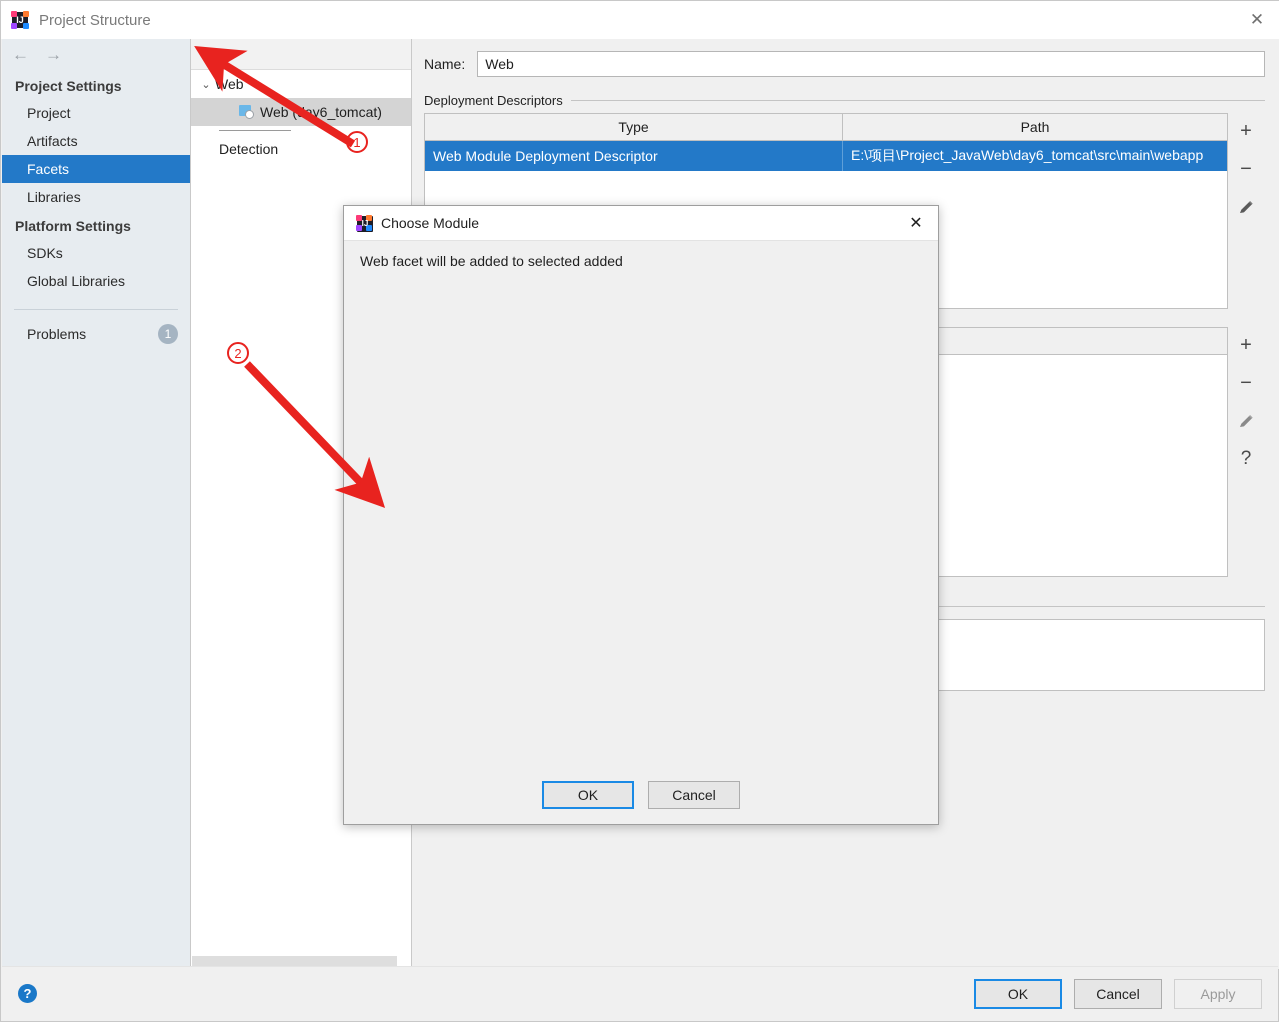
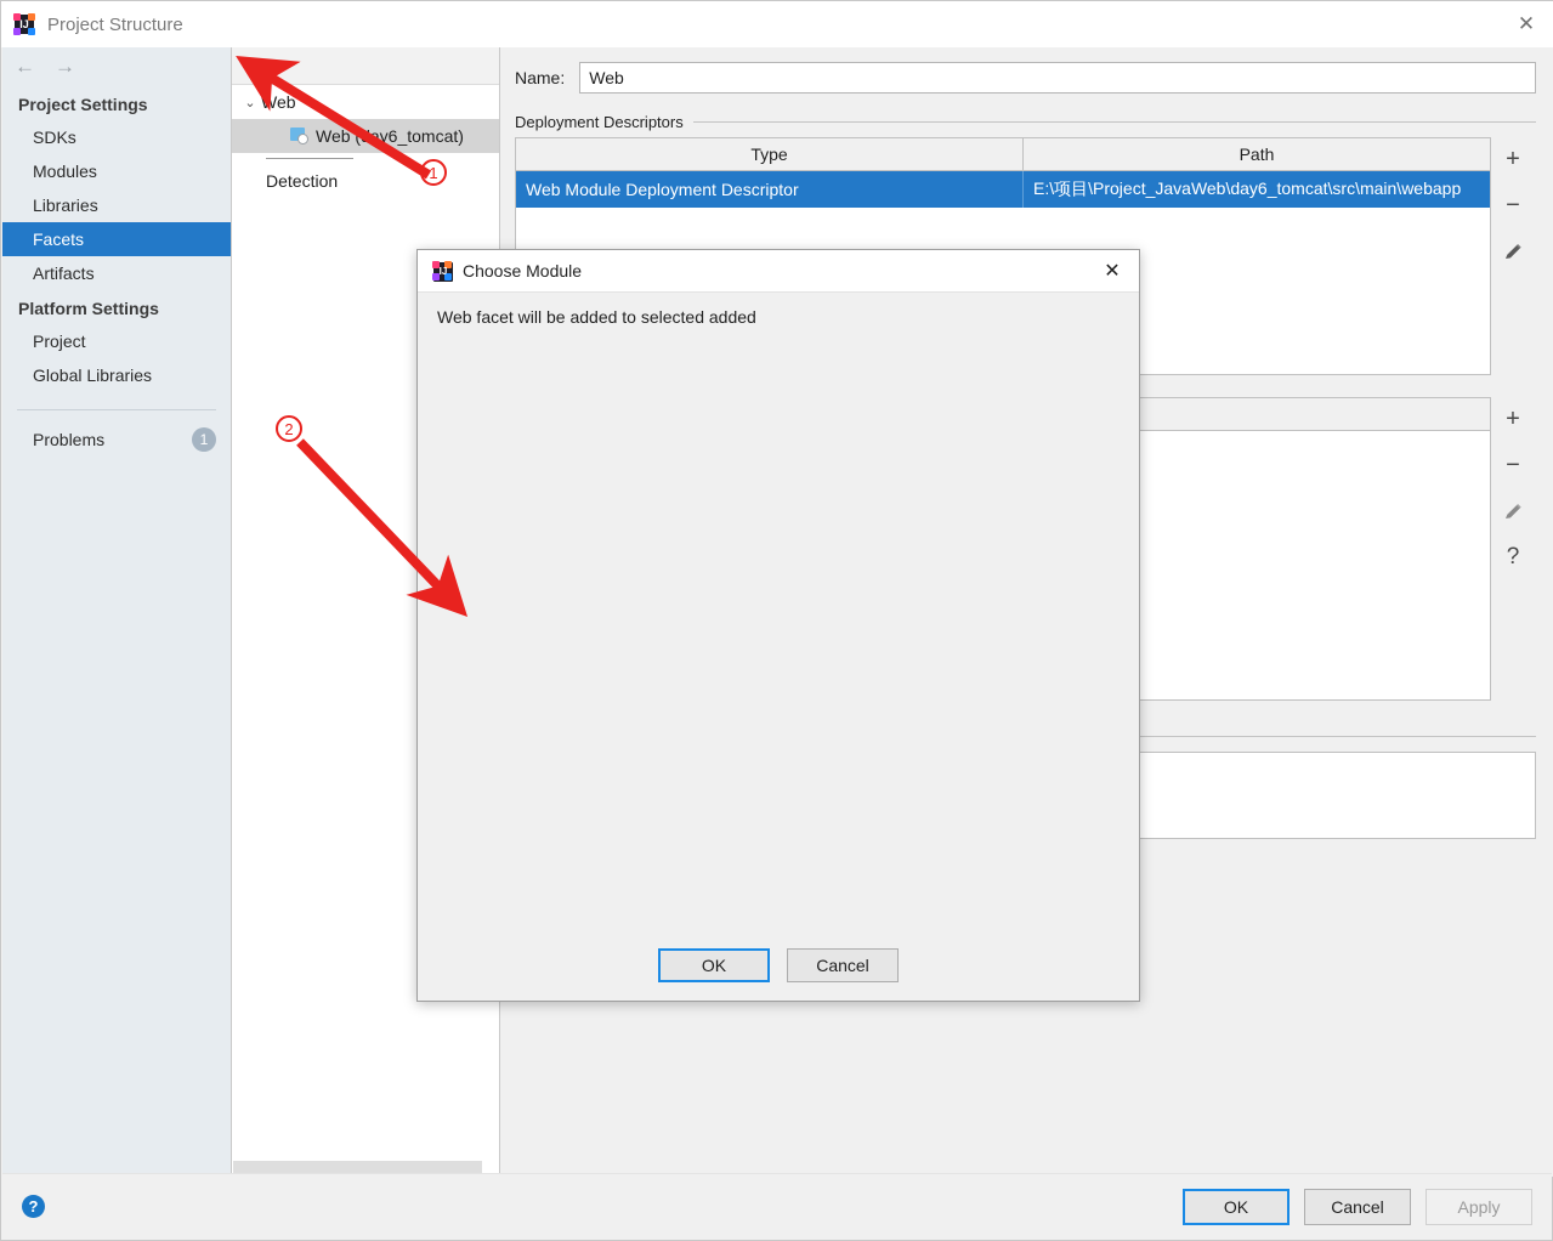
  IJ
  Project Structure
  ✕
  ←
  →
  Project Settings
- Project
+ SDKs
+ Modules
- Artifacts
+ Libraries
  Facets
- Libraries
+ Artifacts
  Platform Settings
- SDKs
+ Project
  Global Libraries
  Problems
  1
  +
  −
  ⌄
  Web
  Webay6_tomcat)
  Detection
  Name:
  Web
  Deployment Descriptors
  Type
  Path
  Web Module Deployment Descriptor
  E:\项目\Project_JavaWeb\day6_tomcat\src\main\webapp
  +
  −
  +
  −
  ?
  ?
  OK
  Cancel
  Apply
  IJ
  Choose Module
  ✕
  Web facet will be added to selected added
  OK
  Cancel
  1
  2
